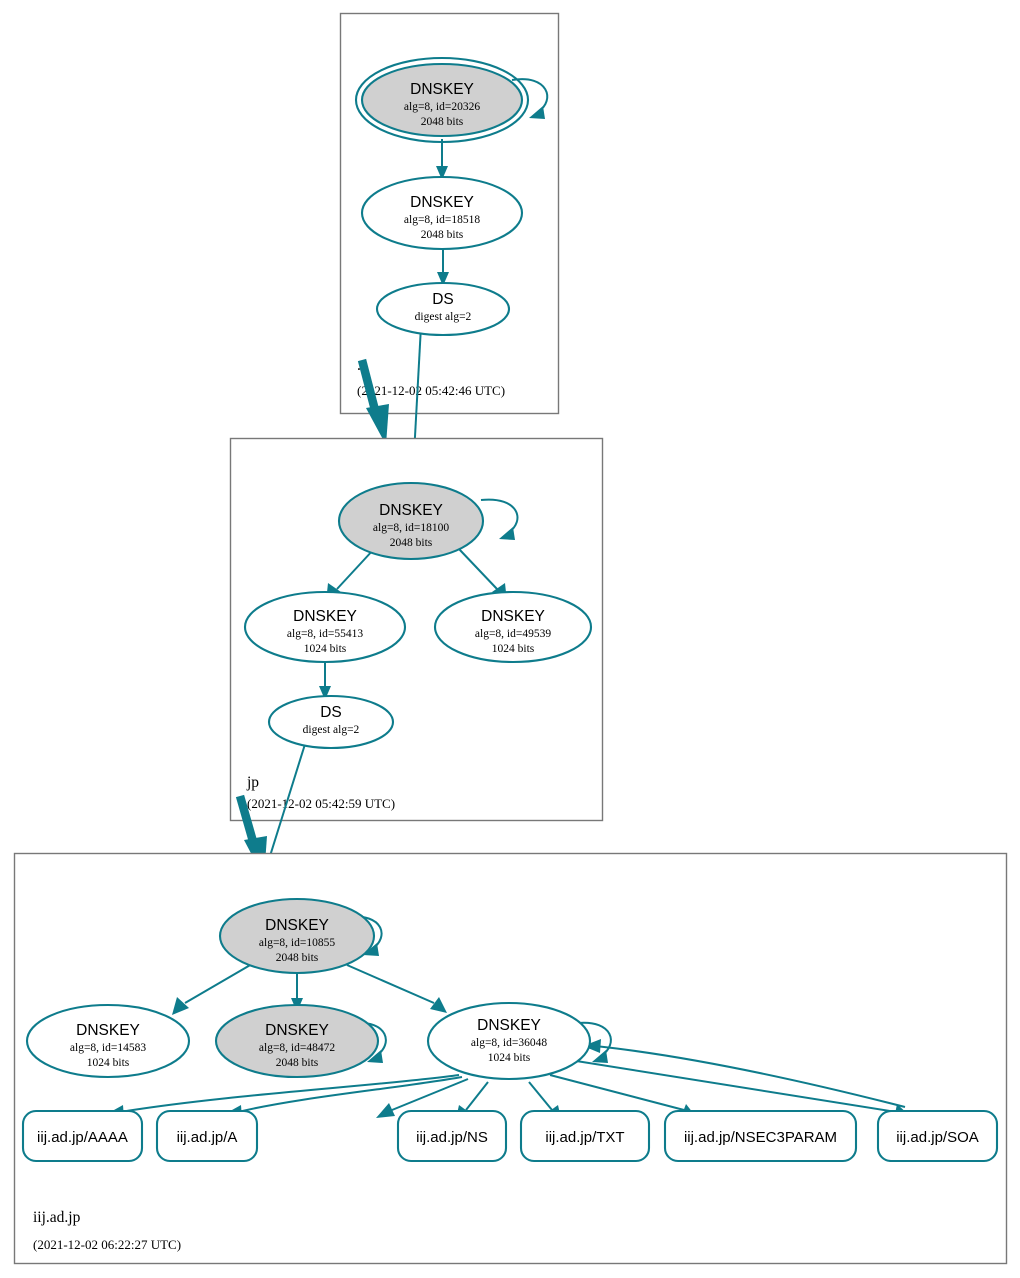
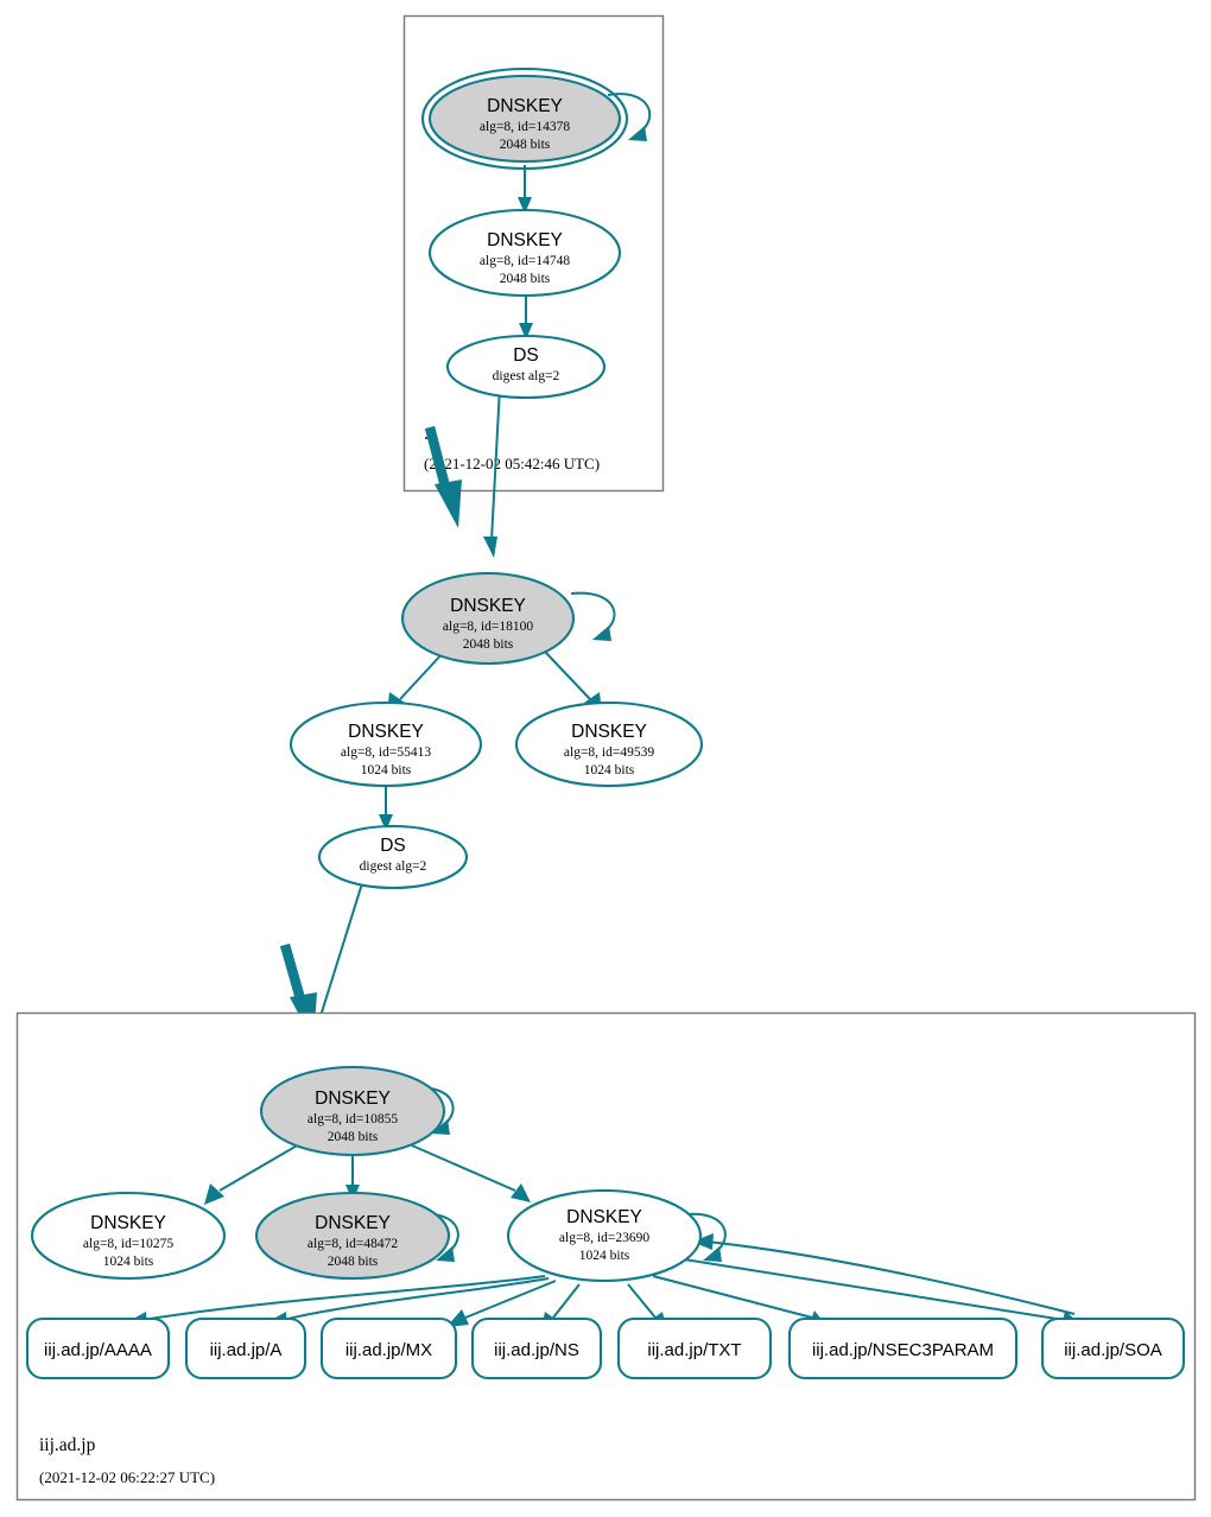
  .
  (221-12-02 05:42:46 UTC)
  DNSKEY
- alg=8, id=20326
+ alg=8, id=14378
  2048 bits
  DNSKEY
- alg=8, id=18518
+ alg=8, id=14748
  2048 bits
  DS
  digest alg=2
- jp
- (2021-12-02 05:42:59 UTC)
  DNSKEY
  alg=8, id=18100
  2048 bits
  DNSKEY
  alg=8, id=55413
  1024 bits
  DNSKEY
  alg=8, id=49539
  1024 bits
  DS
  digest alg=2
  iij.ad.jp
  (2021-12-02 06:22:27 UTC)
  DNSKEY
  alg=8, id=10855
  2048 bits
  DNSKEY
- alg=8, id=14583
+ alg=8, id=10275
  1024 bits
  DNSKEY
  alg=8, id=48472
  2048 bits
  DNSKEY
- alg=8, id=36048
+ alg=8, id=23690
  1024 bits
  iij.ad.jp/AAAA
  iij.ad.jp/A
+ iij.ad.jp/MX
  iij.ad.jp/NS
  iij.ad.jp/TXT
  iij.ad.jp/NSEC3PARAM
  iij.ad.jp/SOA
